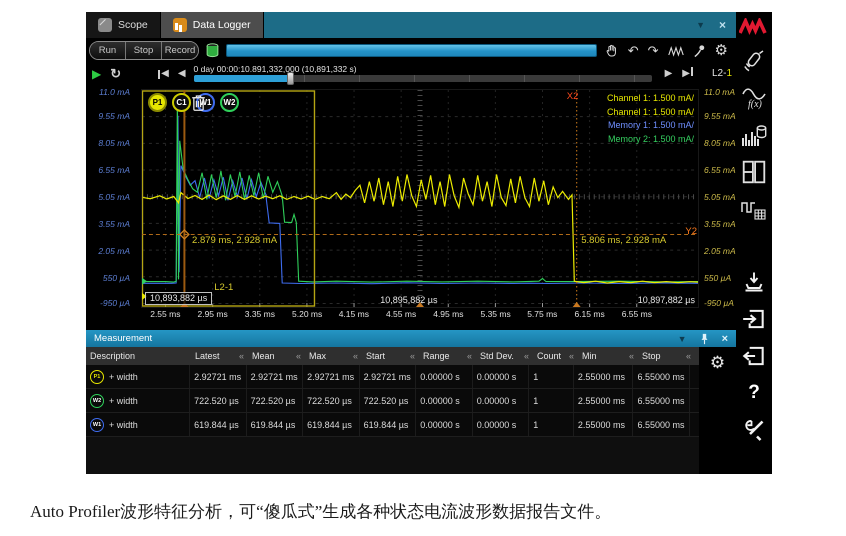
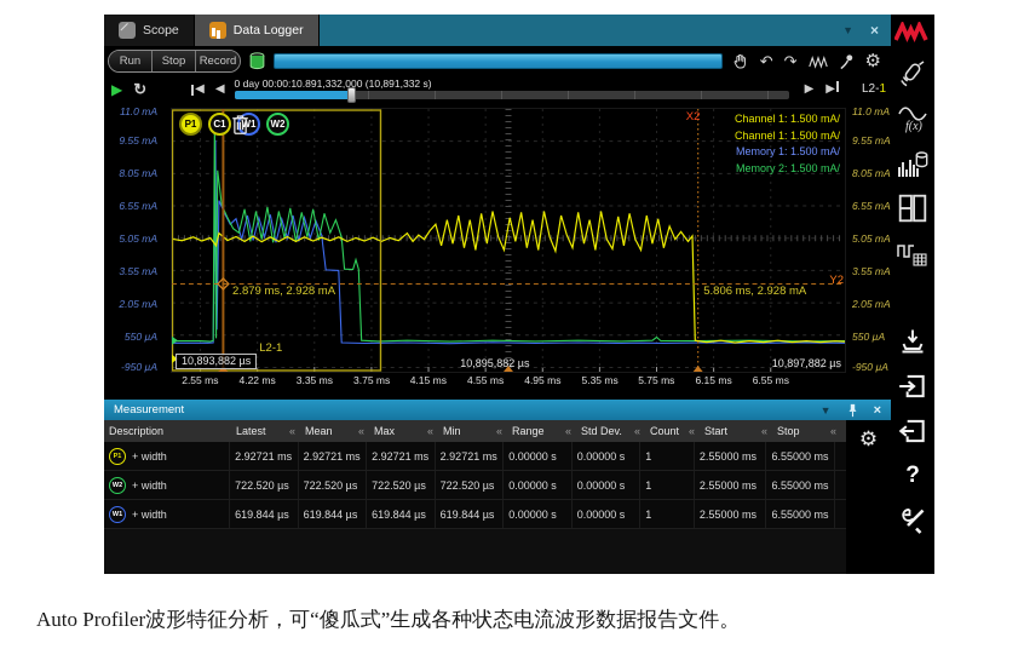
  Scope
  Data Logger
  ▼
  ×
  Run
  Stop
  Record
  ↶
  ↷
  ⚙
  ▶
  ↻
  ◀
  ◀
  0 day 00:00:10.891,332,000 (10,891,332 s)
  ▶
  ▶
  L2-1
  11.0 mA
  9.55 mA
  8.05 mA
  6.55 mA
  5.05 mA
  3.55 mA
  2.05 mA
  550 µA
  -950 µA
  P1
  C1
  W2
  Channel 1: 1.500 mA/
  Channel 1: 1.500 mA/
  Memory 1: 1.500 mA/
  Memory 2: 1.500 mA/
  X2
  Y2
  2.879 ms, 2.928 mA
  5.806 ms, 2.928 mA
  L2-1
  10,893,882 µs
  10,895,882 µs
  10,897,882 µs
  2.55 ms
- 2.95 ms
+ 4.22 ms
  3.35 ms
- 5.20 ms
+ 3.75 ms
  4.15 ms
  4.55 ms
  4.95 ms
  5.35 ms
  5.75 ms
  6.15 ms
  6.55 ms
  11.0 mA
  9.55 mA
  8.05 mA
  6.55 mA
  5.05 mA
  3.55 mA
  2.05 mA
  550 µA
  -950 µA
  Measurement
  ▼
  ×
  Description
  Latest
  «
  Mean
  «
  Max
  «
- Start
+ Min
  «
  Range
  «
  Std Dev.
  «
  Count
  «
- Min
+ Start
  «
  Stop
  «
  + width
  2.92721 ms
  2.92721 ms
  2.92721 ms
  2.92721 ms
  0.00000 s
  0.00000 s
  1
  2.55000 ms
  6.55000 ms
  + width
  722.520 µs
  722.520 µs
  722.520 µs
  722.520 µs
  0.00000 s
  0.00000 s
  1
  2.55000 ms
  6.55000 ms
  + width
  619.844 µs
  619.844 µs
  619.844 µs
  619.844 µs
  0.00000 s
  0.00000 s
  1
  2.55000 ms
  6.55000 ms
  ⚙
  f(x)
  ?
  Auto Profiler波形特征分析，可“傻瓜式”生成各种状态电流波形数据报告文件。
